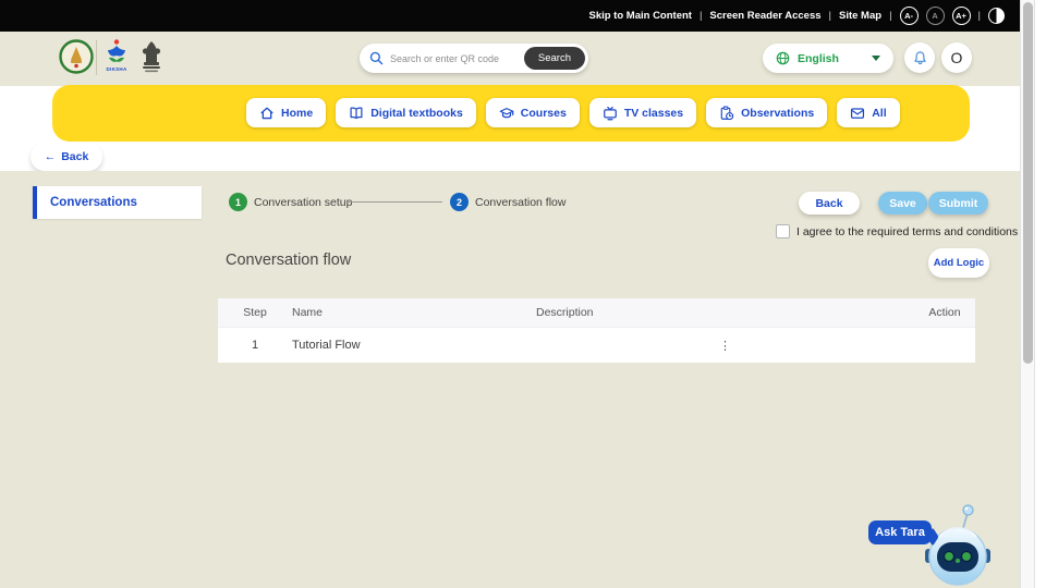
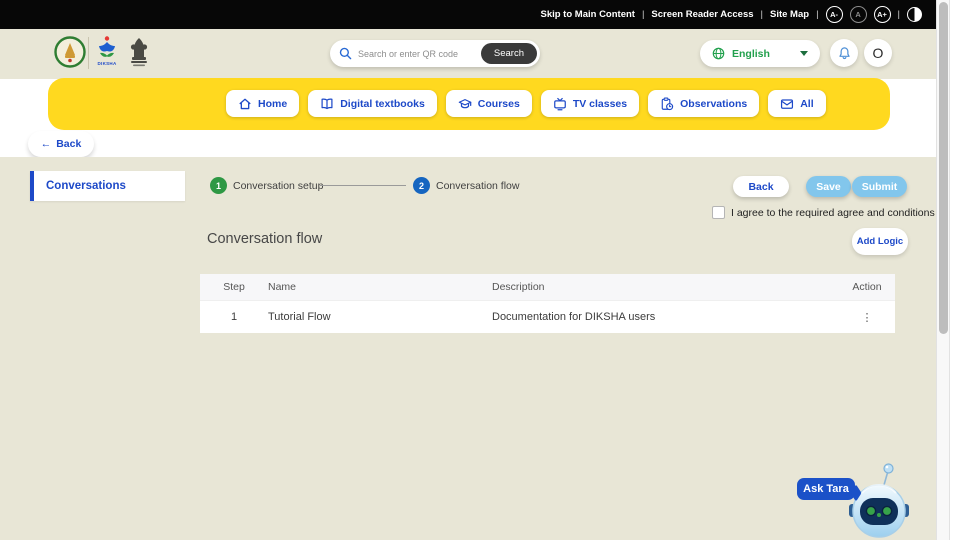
  Skip to Main Content
  |
  Screen Reader Access
  |
  Site Map
  |
  A-
  A
  A+
  |
  Search or enter QR code
  Search
  English
  O
  Home
  Digital textbooks
  Courses
  TV classes
  Observations
  All
  ←
  Back
  Conversations
  1
  Conversation setup
  2
  Conversation flow
  Back
  Save
  Submit
- I agree to the required terms and conditions
+ I agree to the required agree and conditions
  Conversation flow
  Add Logic
  Step
  Name
  Description
  Action
  1
  Tutorial Flow
+ Documentation for DIKSHA users
  ⋮
  Ask Tara
